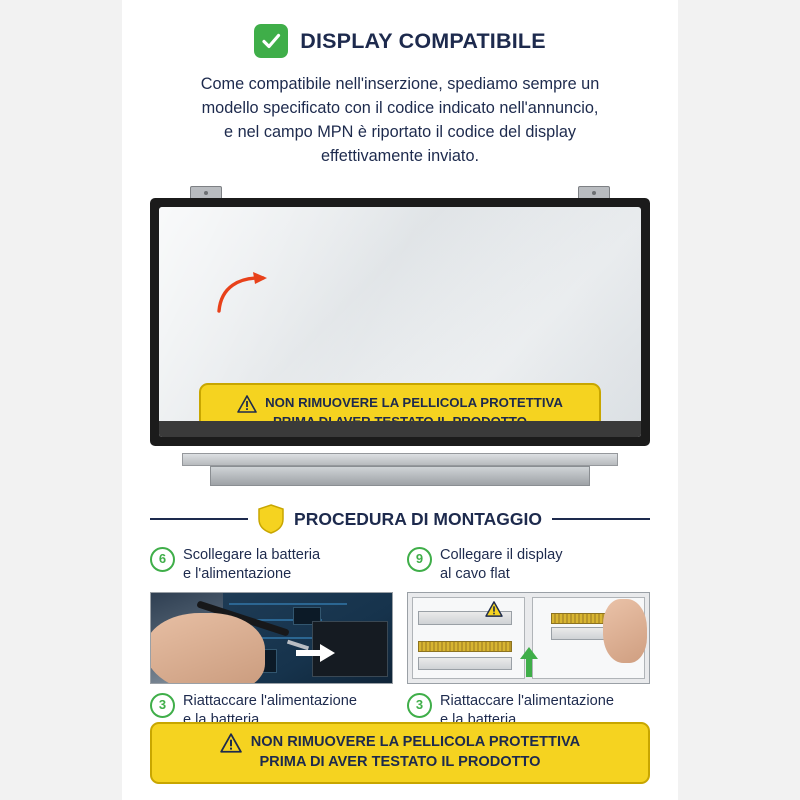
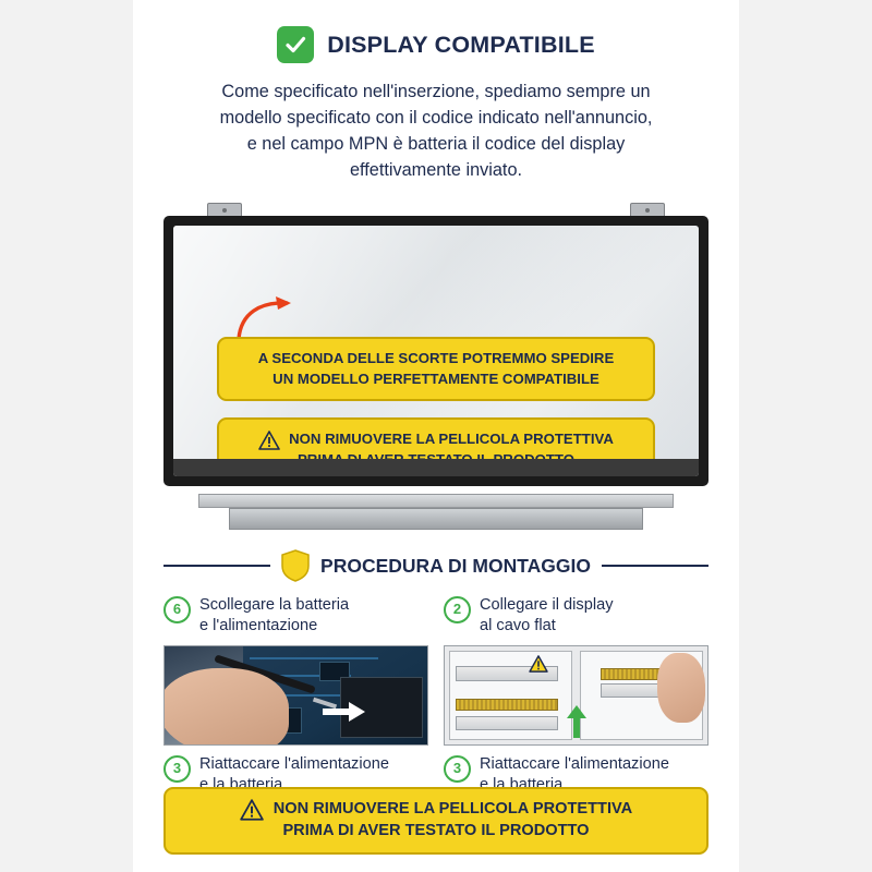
  DISPLAY COMPATIBILE
- Come compatibile nell'inserzione, spediamo sempre un
+ Come specificato nell'inserzione, spediamo sempre un
  modello specificato con il codice indicato nell'annuncio,
- e nel campo MPN è riportato il codice del display
+ e nel campo MPN è batteria il codice del display
  effettivamente inviato.
+ A SECONDA DELLE SCORTE POTREMMO SPEDIRE
+ UN MODELLO PERFETTAMENTE COMPATIBILE
  NON RIMUOVERE LA PELLICOLA PROTETTIVA
  PROCEDURA DI MONTAGGIO
  6
  Scollegare la batteria
  e l'alimentazione
- 9
+ 2
  Collegare il display
  al cavo flat
  3
  Riattaccare l'alimentazione
  e la batteria
  3
  Riattaccare l'alimentazione
  e la batteria
  NON RIMUOVERE LA PELLICOLA PROTETTIVA
  PRIMA DI AVER TESTATO IL PRODOTTO
